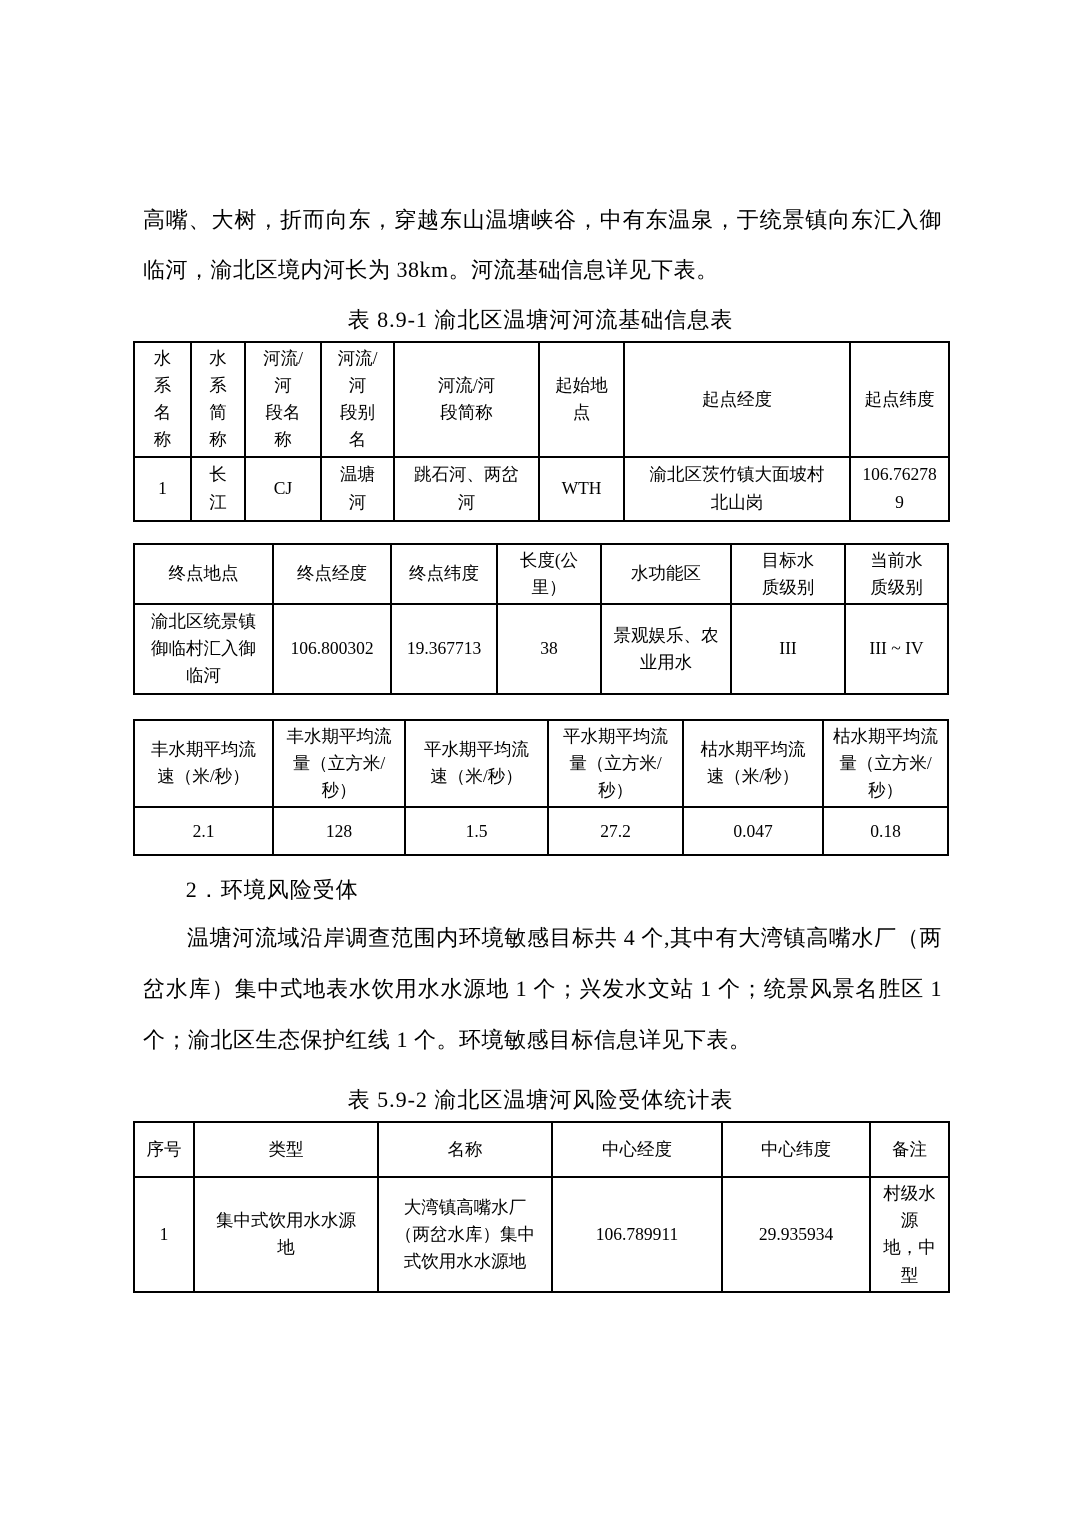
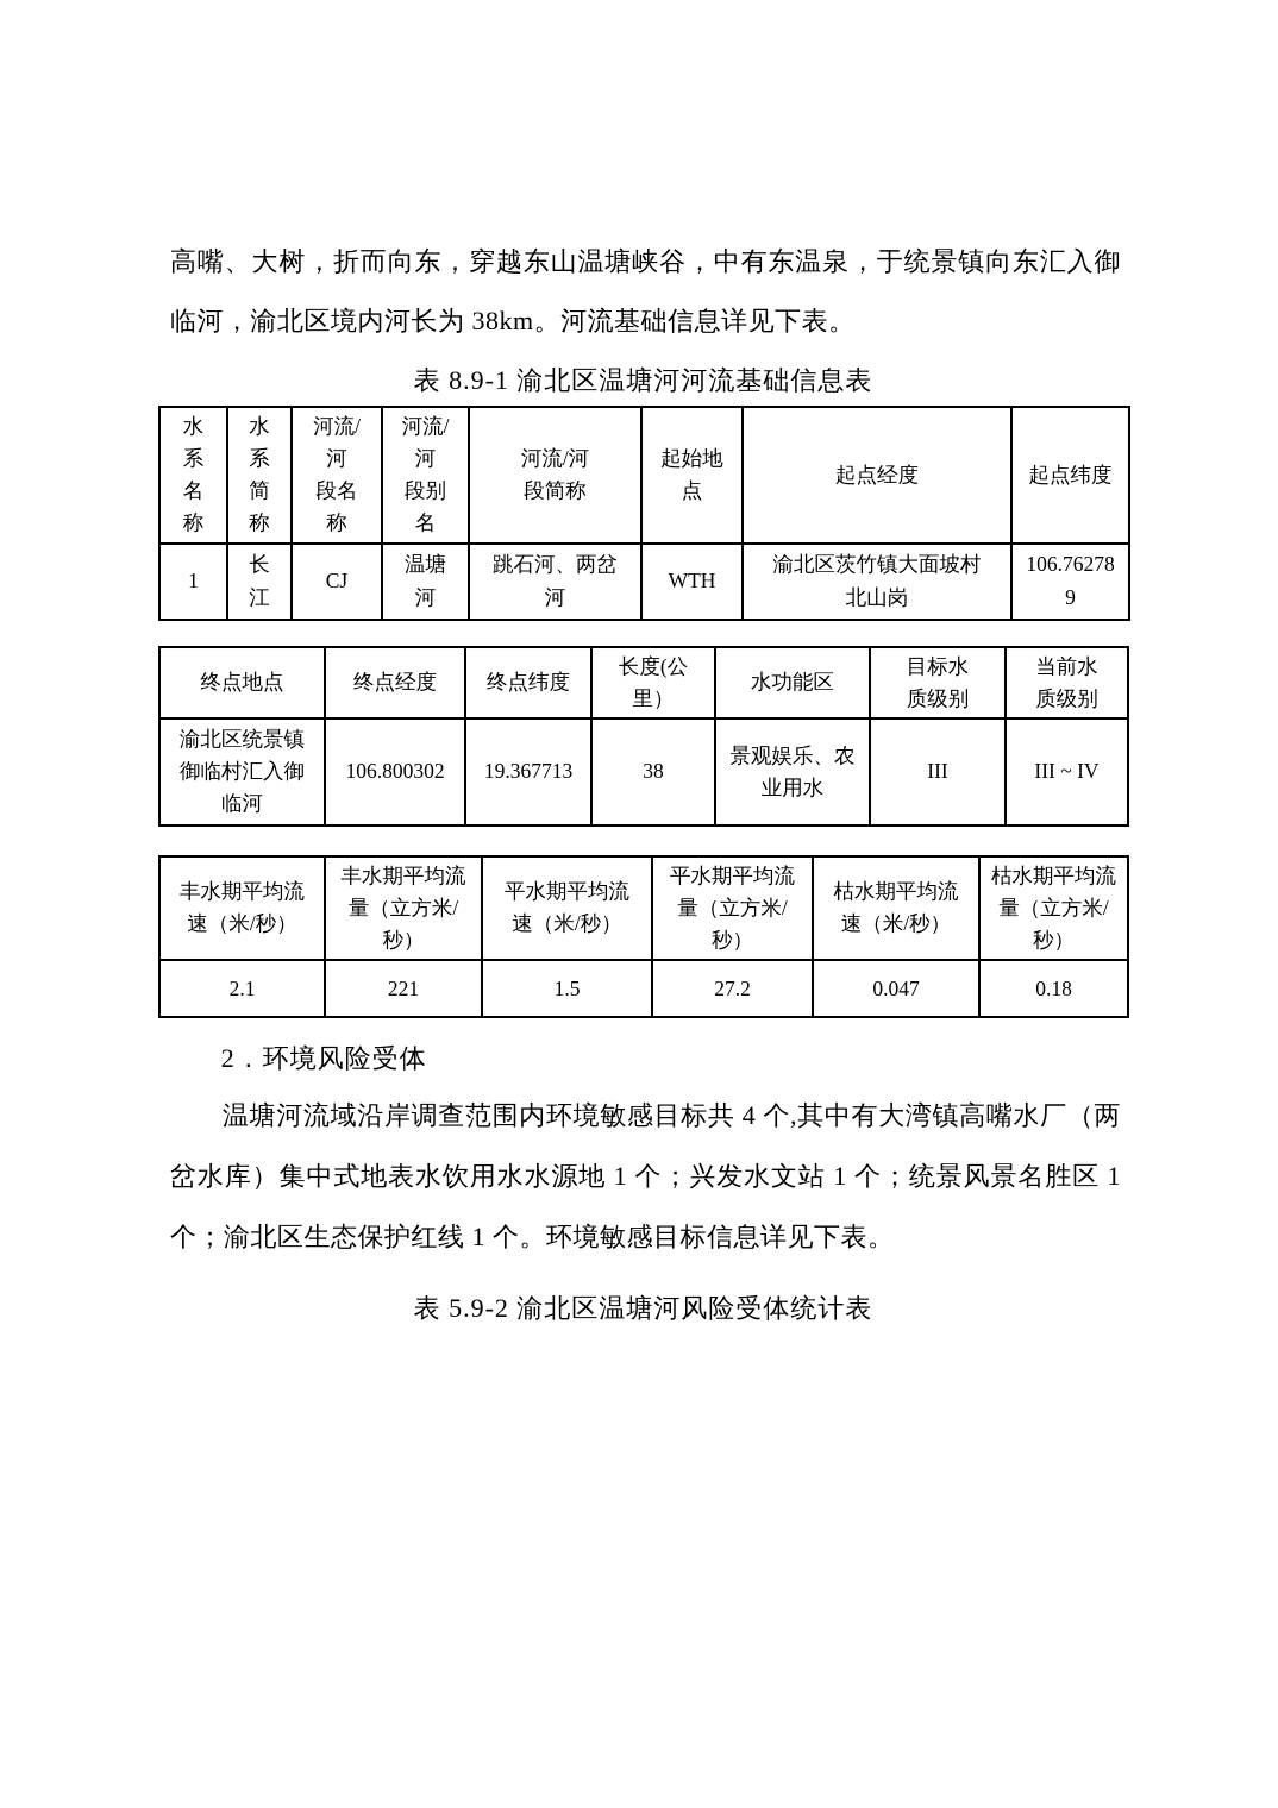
  高嘴、大树，折而向东，穿越东山温塘峡谷，中有东温泉，于统景镇向东汇入御临河，渝北区境内河长为 38km。河流基础信息详见下表。
  表 8.9-1 渝北区温塘河河流基础信息表
  水 系 名 称	水 系 简 称	河流/ 河 段名 称	河流/ 河 段别 名	河流/河 段简称	起始地 点	起点经度	起点纬度
  1	长 江	CJ	温塘 河	跳石河、两岔 河	WTH	渝北区茨竹镇大面坡村 北山岗	106.76278 9
  终点地点	终点经度	终点纬度	长度(公 里）	水功能区	目标水 质级别	当前水 质级别
  渝北区统景镇 御临村汇入御 临河	106.800302	19.367713	38	景观娱乐、农 业用水	III	III ~ IV
  丰水期平均流 速（米/秒）	丰水期平均流 量（立方米/ 秒）	平水期平均流 速（米/秒）	平水期平均流 量（立方米/ 秒）	枯水期平均流 速（米/秒）	枯水期平均流 量（立方米/ 秒）
- 2.1	128	1.5	27.2	0.047	0.18
+ 2.1	221	1.5	27.2	0.047	0.18
  2．环境风险受体
  温塘河流域沿岸调查范围内环境敏感目标共 4 个,其中有大湾镇高嘴水厂（两岔水库）集中式地表水饮用水水源地 1 个；兴发水文站 1 个；统景风景名胜区 1 个；渝北区生态保护红线 1 个。环境敏感目标信息详见下表。
  表 5.9-2 渝北区温塘河风险受体统计表
- 序号	类型	名称	中心经度	中心纬度	备注
- 1	集中式饮用水水源 地	大湾镇高嘴水厂 （两岔水库）集中 式饮用水水源地	106.789911	29.935934	村级水源 地，中型
